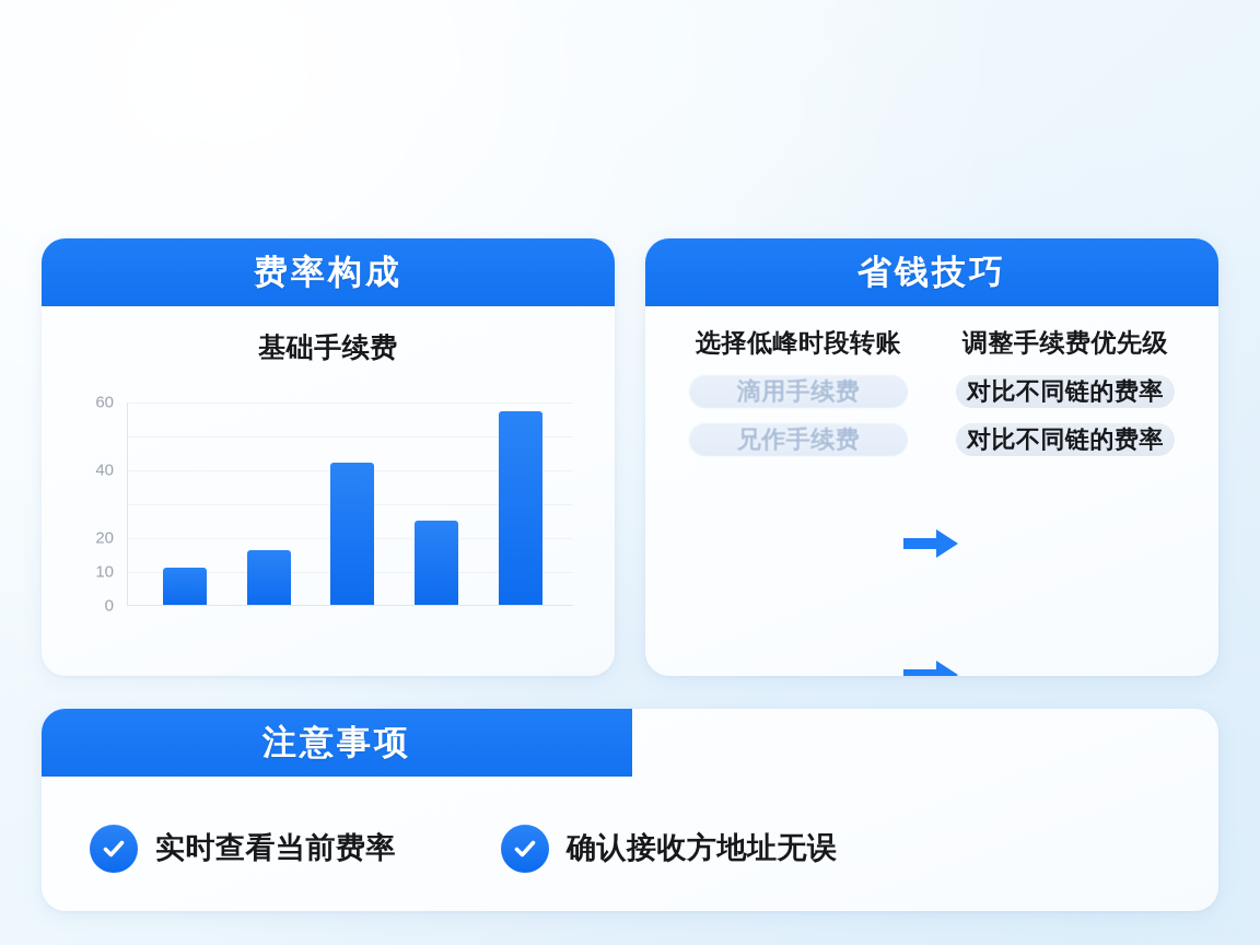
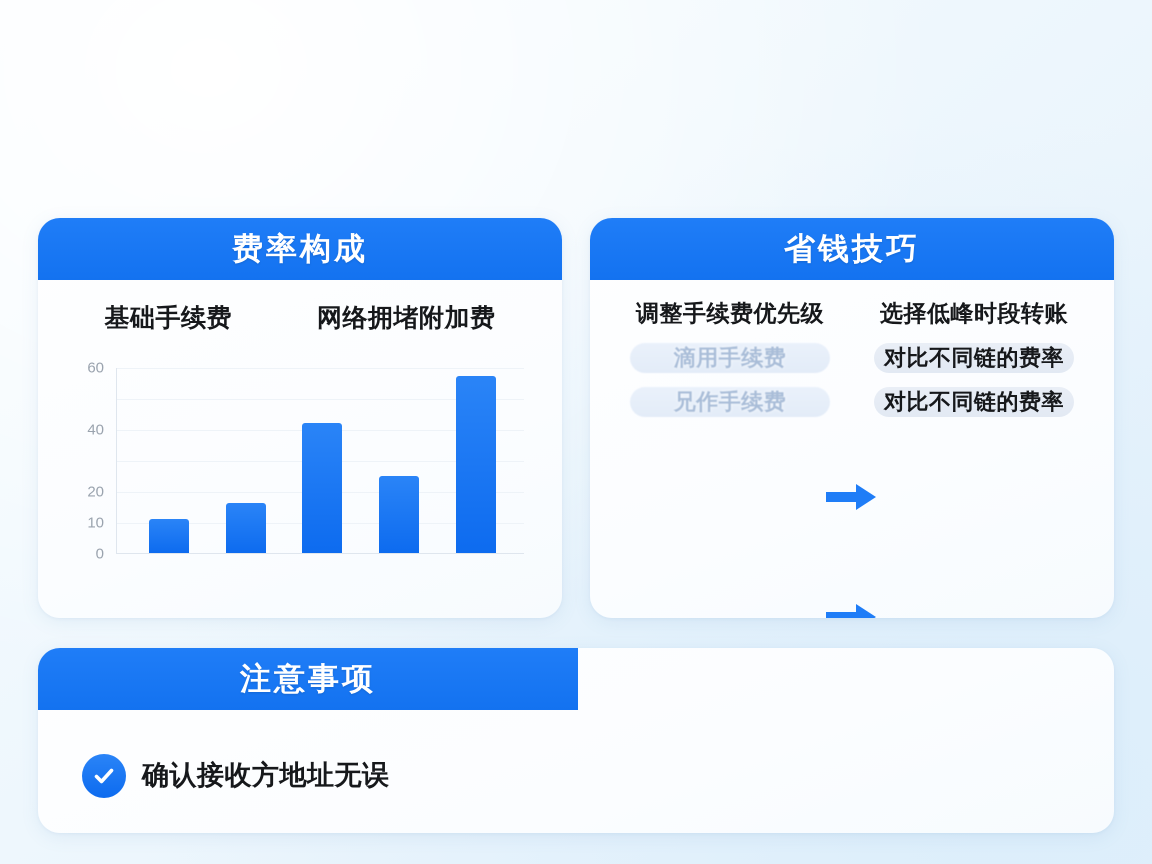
  费率构成
  基础手续费
+ 网络拥堵附加费
  0
  10
  20
  40
  60
  省钱技巧
- 选择低峰时段转账
+ 调整手续费优先级
  滴用手续费
  兄作手续费
- 调整手续费优先级
+ 选择低峰时段转账
  对比不同链的费率
  对比不同链的费率
  注意事项
- 实时查看当前费率
  确认接收方地址无误
